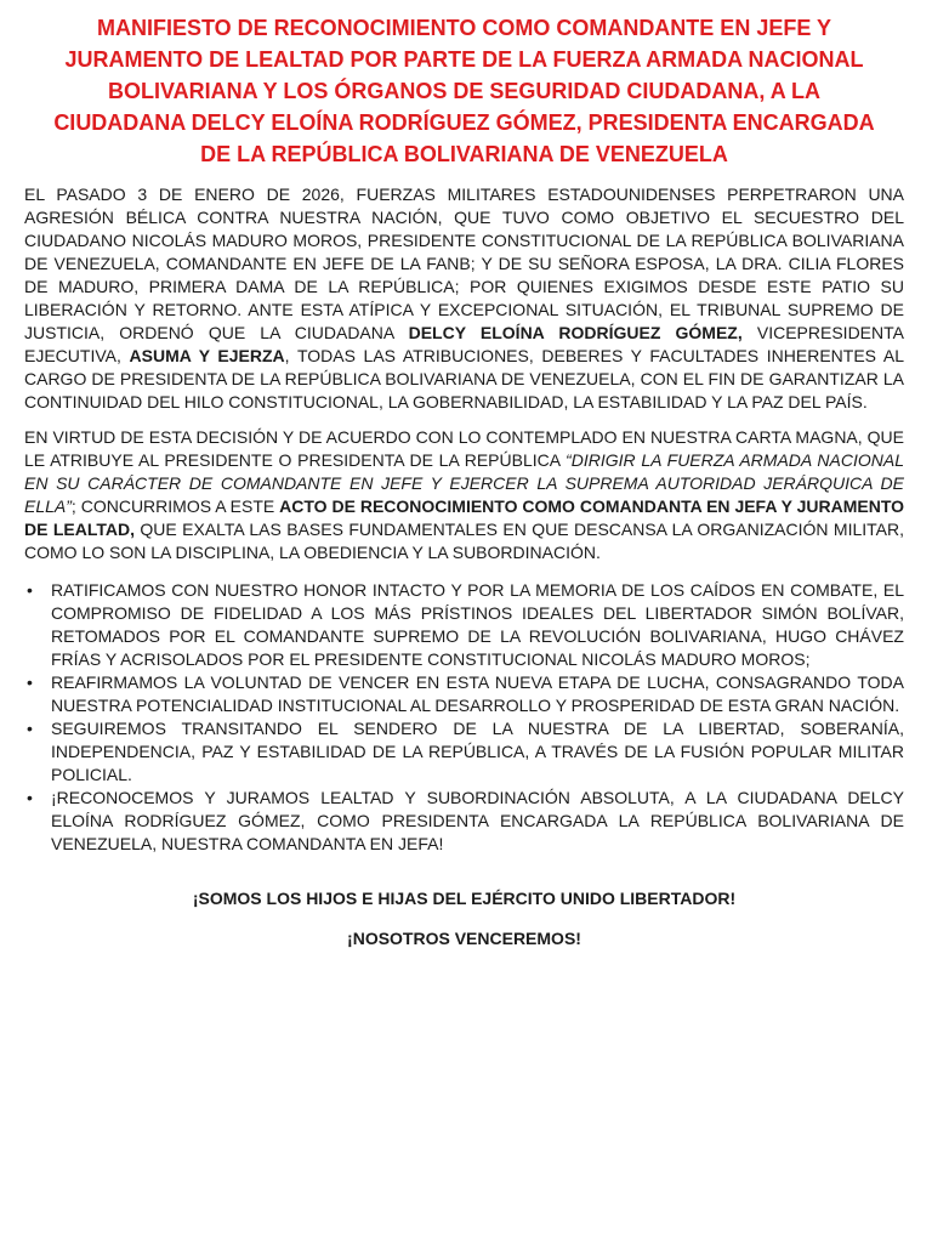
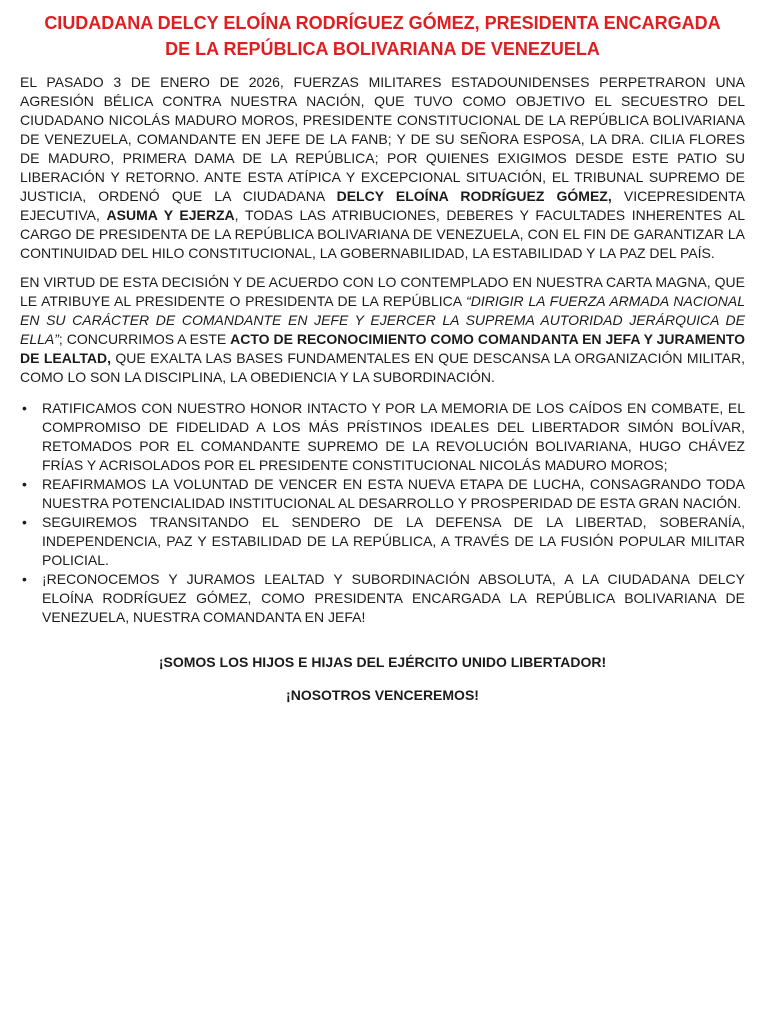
- MANIFIESTO DE RECONOCIMIENTO COMO COMANDANTE EN JEFE Y
- JURAMENTO DE LEALTAD POR PARTE DE LA FUERZA ARMADA NACIONAL
- BOLIVARIANA Y LOS ÓRGANOS DE SEGURIDAD CIUDADANA, A LA
  CIUDADANA DELCY ELOÍNA RODRÍGUEZ GÓMEZ, PRESIDENTA ENCARGADA
  DE LA REPÚBLICA BOLIVARIANA DE VENEZUELA
  EL PASADO 3 DE ENERO DE 2026, FUERZAS MILITARES ESTADOUNIDENSES PERPETRARON UNA AGRESIÓN BÉLICA CONTRA NUESTRA NACIÓN, QUE TUVO COMO OBJETIVO EL SECUESTRO DEL CIUDADANO NICOLÁS MADURO MOROS, PRESIDENTE CONSTITUCIONAL DE LA REPÚBLICA BOLIVARIANA DE VENEZUELA, COMANDANTE EN JEFE DE LA FANB; Y DE SU SEÑORA ESPOSA, LA DRA. CILIA FLORES DE MADURO, PRIMERA DAMA DE LA REPÚBLICA; POR QUIENES EXIGIMOS DESDE ESTE PATIO SU LIBERACIÓN Y RETORNO. ANTE ESTA ATÍPICA Y EXCEPCIONAL SITUACIÓN, EL TRIBUNAL SUPREMO DE JUSTICIA, ORDENÓ QUE LA CIUDADANA DELCY ELOÍNA RODRÍGUEZ GÓMEZ, VICEPRESIDENTA EJECUTIVA, ASUMA Y EJERZA, TODAS LAS ATRIBUCIONES, DEBERES Y FACULTADES INHERENTES AL CARGO DE PRESIDENTA DE LA REPÚBLICA BOLIVARIANA DE VENEZUELA, CON EL FIN DE GARANTIZAR LA CONTINUIDAD DEL HILO CONSTITUCIONAL, LA GOBERNABILIDAD, LA ESTABILIDAD Y LA PAZ DEL PAÍS.
  EN VIRTUD DE ESTA DECISIÓN Y DE ACUERDO CON LO CONTEMPLADO EN NUESTRA CARTA MAGNA, QUE LE ATRIBUYE AL PRESIDENTE O PRESIDENTA DE LA REPÚBLICA “DIRIGIR LA FUERZA ARMADA NACIONAL EN SU CARÁCTER DE COMANDANTE EN JEFE Y EJERCER LA SUPREMA AUTORIDAD JERÁRQUICA DE ELLA”; CONCURRIMOS A ESTE ACTO DE RECONOCIMIENTO COMO COMANDANTA EN JEFA Y JURAMENTO DE LEALTAD, QUE EXALTA LAS BASES FUNDAMENTALES EN QUE DESCANSA LA ORGANIZACIÓN MILITAR, COMO LO SON LA DISCIPLINA, LA OBEDIENCIA Y LA SUBORDINACIÓN.
  RATIFICAMOS CON NUESTRO HONOR INTACTO Y POR LA MEMORIA DE LOS CAÍDOS EN COMBATE, EL COMPROMISO DE FIDELIDAD A LOS MÁS PRÍSTINOS IDEALES DEL LIBERTADOR SIMÓN BOLÍVAR, RETOMADOS POR EL COMANDANTE SUPREMO DE LA REVOLUCIÓN BOLIVARIANA, HUGO CHÁVEZ FRÍAS Y ACRISOLADOS POR EL PRESIDENTE CONSTITUCIONAL NICOLÁS MADURO MOROS;
  REAFIRMAMOS LA VOLUNTAD DE VENCER EN ESTA NUEVA ETAPA DE LUCHA, CONSAGRANDO TODA NUESTRA POTENCIALIDAD INSTITUCIONAL AL DESARROLLO Y PROSPERIDAD DE ESTA GRAN NACIÓN.
- SEGUIREMOS TRANSITANDO EL SENDERO DE LA NUESTRA DE LA LIBERTAD, SOBERANÍA, INDEPENDENCIA, PAZ Y ESTABILIDAD DE LA REPÚBLICA, A TRAVÉS DE LA FUSIÓN POPULAR MILITAR POLICIAL.
+ SEGUIREMOS TRANSITANDO EL SENDERO DE LA DEFENSA DE LA LIBERTAD, SOBERANÍA, INDEPENDENCIA, PAZ Y ESTABILIDAD DE LA REPÚBLICA, A TRAVÉS DE LA FUSIÓN POPULAR MILITAR POLICIAL.
  ¡RECONOCEMOS Y JURAMOS LEALTAD Y SUBORDINACIÓN ABSOLUTA, A LA CIUDADANA DELCY ELOÍNA RODRÍGUEZ GÓMEZ, COMO PRESIDENTA ENCARGADA LA REPÚBLICA BOLIVARIANA DE VENEZUELA, NUESTRA COMANDANTA EN JEFA!
  ¡SOMOS LOS HIJOS E HIJAS DEL EJÉRCITO UNIDO LIBERTADOR!
  ¡NOSOTROS VENCEREMOS!
